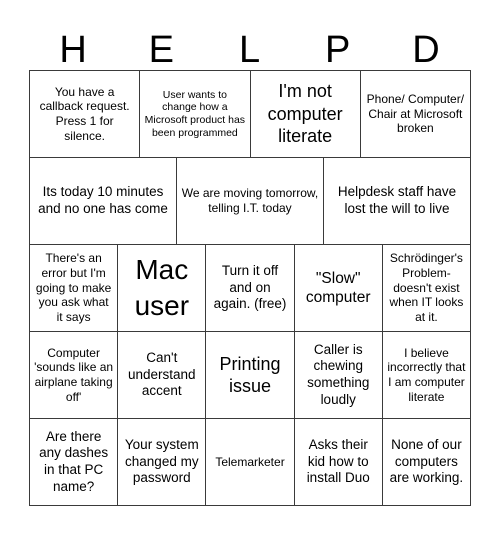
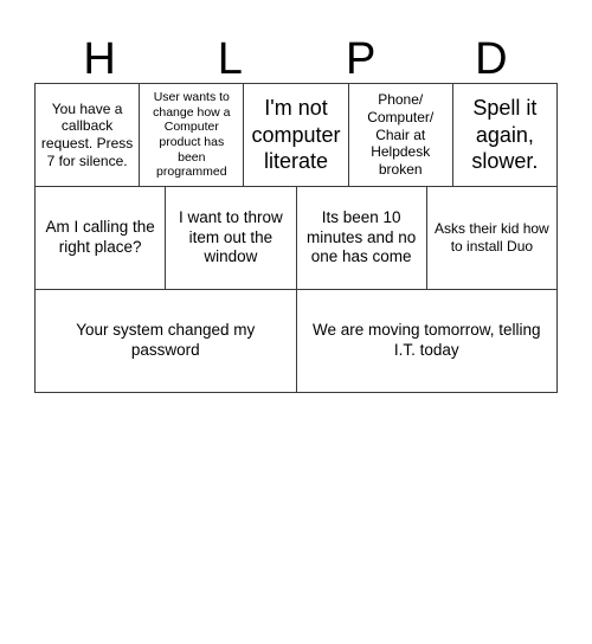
  H
- E
  L
  P
  D
- You have a callback request. Press 1 for silence.
+ You have a callback request. Press 7 for silence.
- User wants to change how a Microsoft product has been programmed
+ User wants to change how a Computer product has been programmed
  I'm not computer literate
- Phone/ Computer/ Chair at Microsoft broken
+ Phone/ Computer/ Chair at Helpdesk broken
+ Spell it again, slower.
+ Am I calling the right place?
+ I want to throw item out the window
- Its today 10 minutes and no one has come
+ Its been 10 minutes and no one has come
- We are moving tomorrow, telling I.T. today
+ Asks their kid how to install Duo
- Helpdesk staff have lost the will to live
- There's an error but I'm going to make you ask what it says
- Mac user
- Turn it off and on again. (free)
- "Slow" computer
- Schrödinger's Problem- doesn't exist when IT looks at it.
- Computer 'sounds like an airplane taking off'
- Can't understand accent
- Printing issue
- Caller is chewing something loudly
- I believe incorrectly that I am computer literate
- Are there any dashes in that PC name?
  Your system changed my password
- Telemarketer
- Asks their kid how to install Duo
+ We are moving tomorrow, telling I.T. today
- None of our computers are working.
